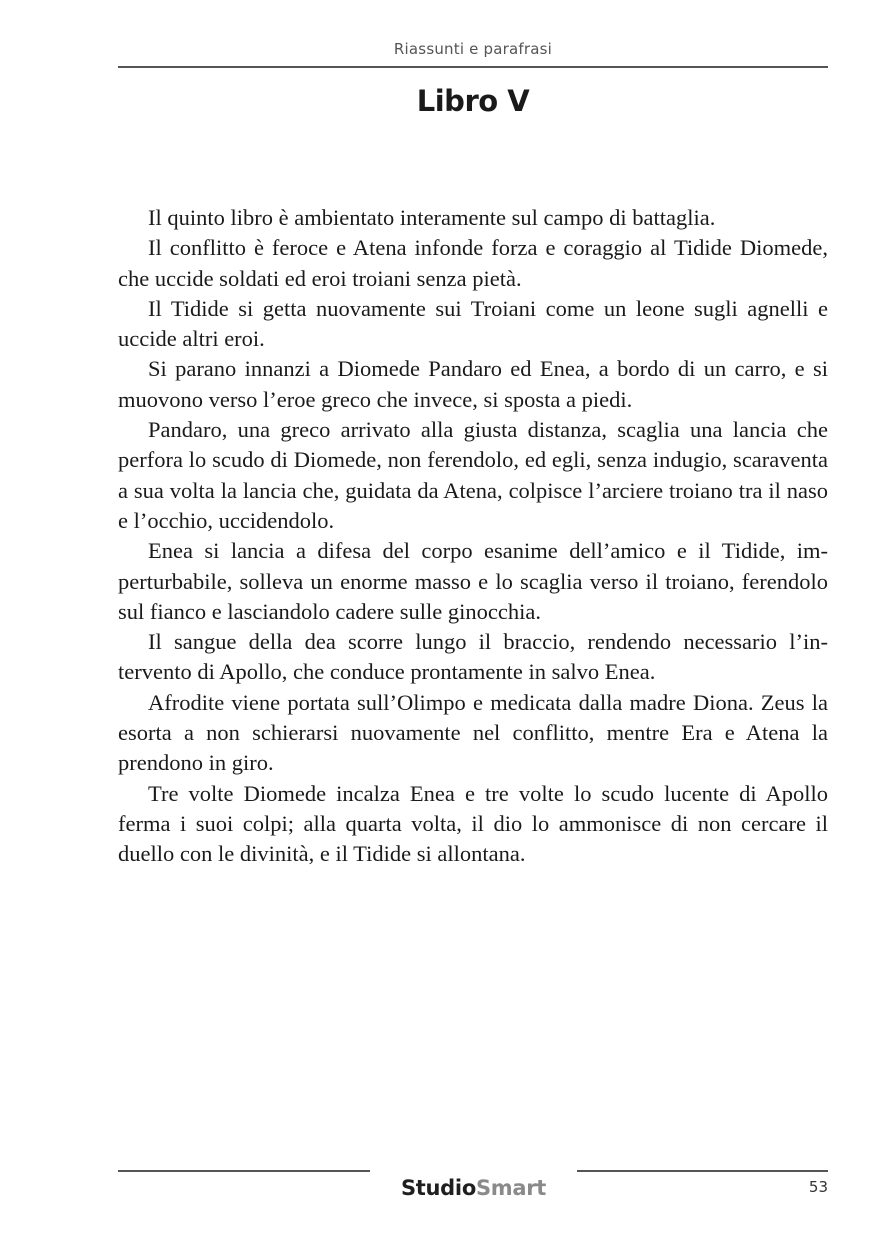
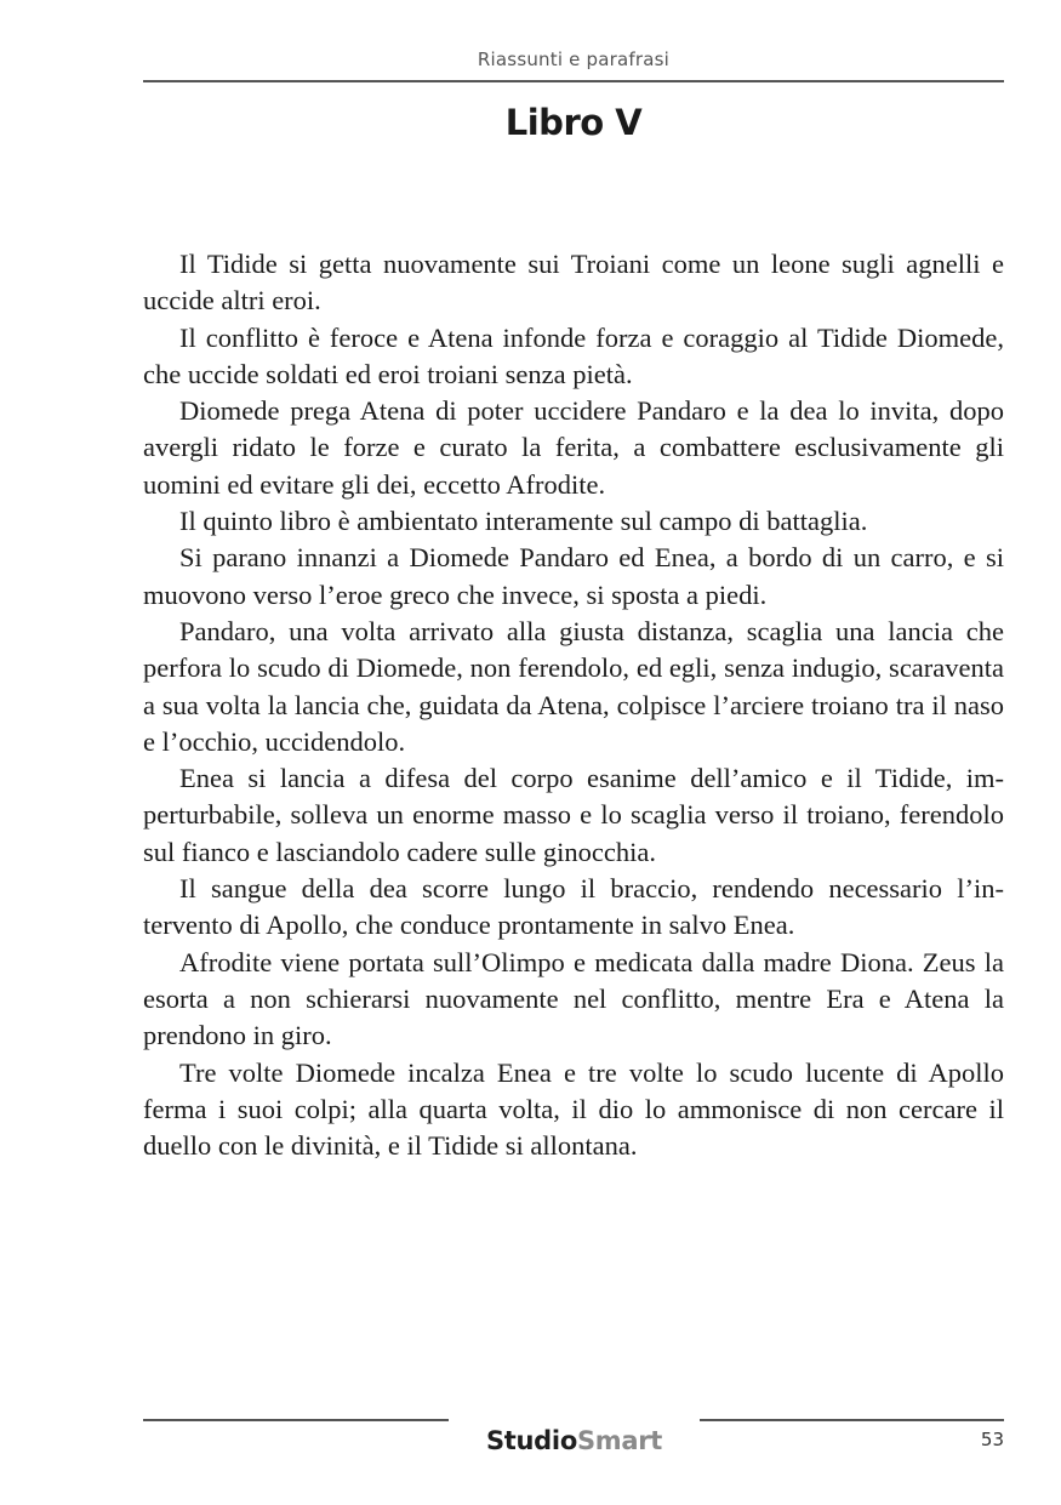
  Riassunti e parafrasi
  Libro V
- Il quinto libro è ambientato interamente sul campo di battaglia.
+ Il Tidide si getta nuovamente sui Troiani come un leone sugli agnelli e uccide altri eroi.
  Il conflitto è feroce e Atena infonde forza e coraggio al Tidide Dio­mede, che uccide soldati ed eroi troiani senza pietà.
+ Diomede prega Atena di poter uccidere Pandaro e la dea lo invita, dopo avergli ridato le forze e curato la ferita, a combattere esclusiva­mente gli uomini ed evitare gli dei, eccetto Afrodite.
- Il Tidide si getta nuovamente sui Troiani come un leone sugli agnelli e uccide altri eroi.
+ Il quinto libro è ambientato interamente sul campo di battaglia.
  Si parano innanzi a Diomede Pandaro ed Enea, a bordo di un carro, e si muovono verso l’eroe greco che invece, si sposta a piedi.
- Pandaro, una greco arrivato alla giusta distanza, scaglia una lancia che perfora lo scudo di Diomede, non ferendolo, ed egli, senza indu­gio, scaraventa a sua volta la lancia che, guidata da Atena, colpisce l’arciere troiano tra il naso e l’occhio, uccidendolo.
+ Pandaro, una volta arrivato alla giusta distanza, scaglia una lancia che perfora lo scudo di Diomede, non ferendolo, ed egli, senza indu­gio, scaraventa a sua volta la lancia che, guidata da Atena, colpisce l’arciere troiano tra il naso e l’occhio, uccidendolo.
  Enea si lancia a difesa del corpo esanime dell’amico e il Tidide, im­perturbabile, solleva un enorme masso e lo scaglia verso il troiano, fe­rendolo sul fianco e lasciandolo cadere sulle ginocchia.
  Il sangue della dea scorre lungo il braccio, rendendo necessario l’in­tervento di Apollo, che conduce prontamente in salvo Enea.
  Afrodite viene portata sull’Olimpo e medicata dalla madre Diona. Zeus la esorta a non schierarsi nuovamente nel conflitto, mentre Era e Atena la prendono in giro.
  Tre volte Diomede incalza Enea e tre volte lo scudo lucente di Apol­lo ferma i suoi colpi; alla quarta volta, il dio lo ammonisce di non cer­care il duello con le divinità, e il Tidide si allontana.
  StudioSmart
  53
